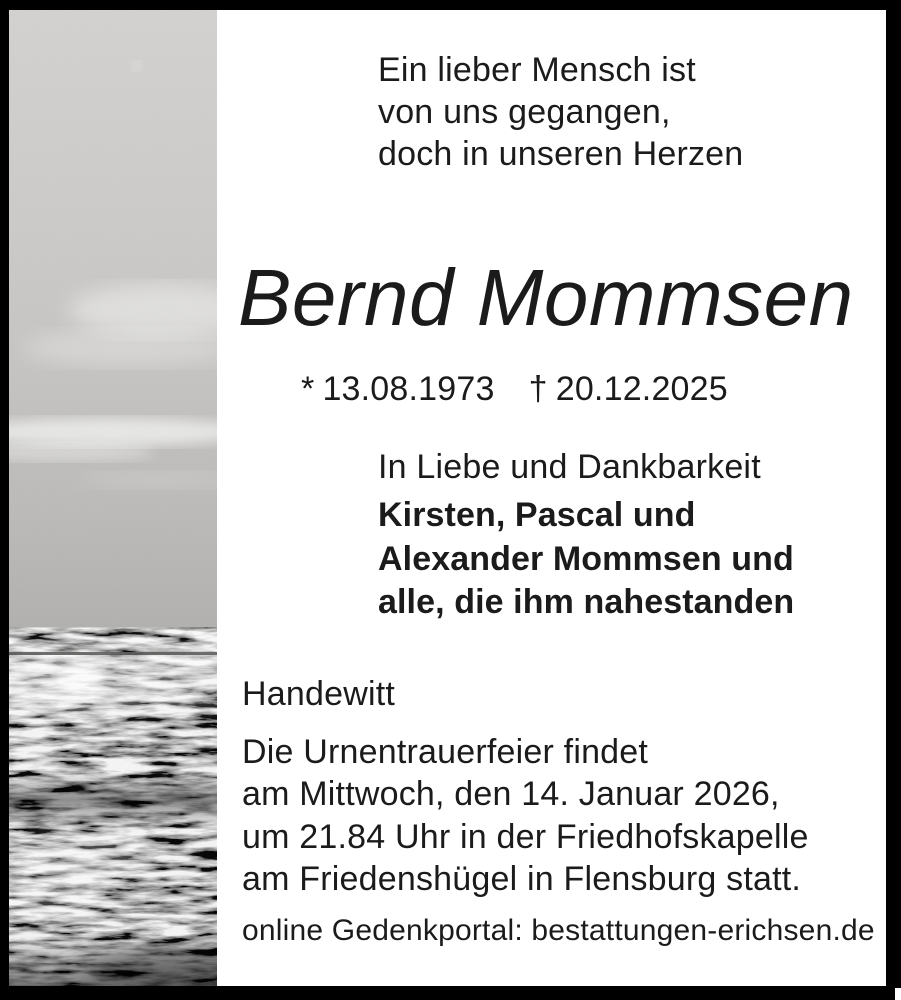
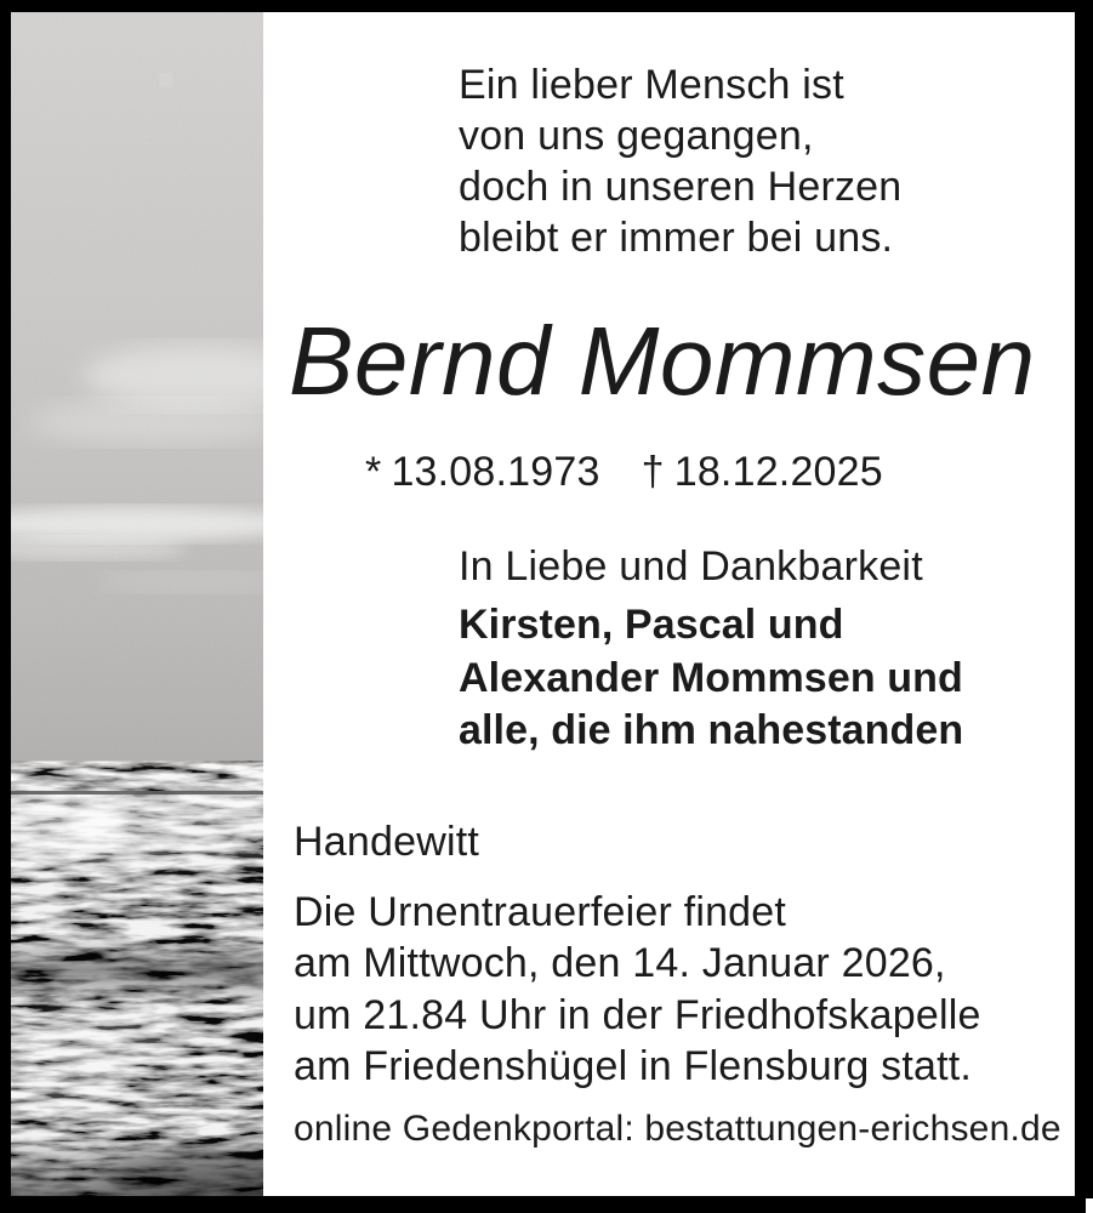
  Ein lieber Mensch ist
  von uns gegangen,
  doch in unseren Herzen
+ bleibt er immer bei uns.
  Bernd Mommsen
- * 13.08.1973 † 20.12.2025
+ * 13.08.1973 † 18.12.2025
  In Liebe und Dankbarkeit
  Kirsten, Pascal und
  Alexander Mommsen und
  alle, die ihm nahestanden
  Handewitt
  Die Urnentrauerfeier findet
  am Mittwoch, den 14. Januar 2026,
  um 21.84 Uhr in der Friedhofskapelle
  am Friedenshügel in Flensburg statt.
  online Gedenkportal: bestattungen-erichsen.de
